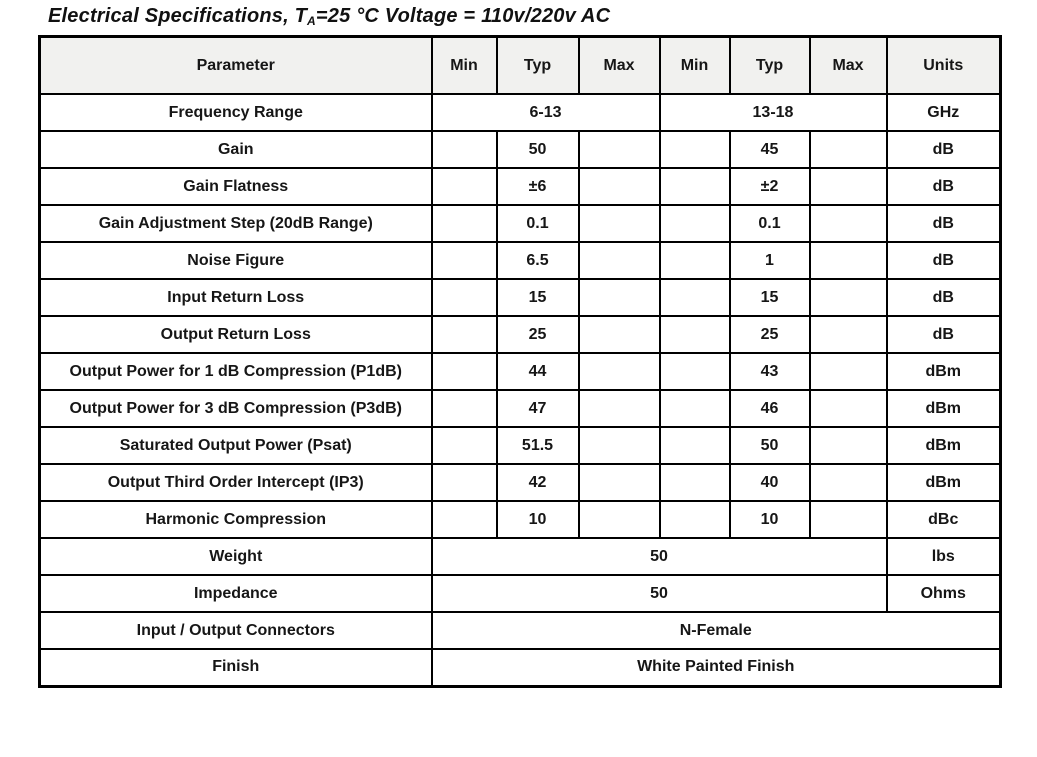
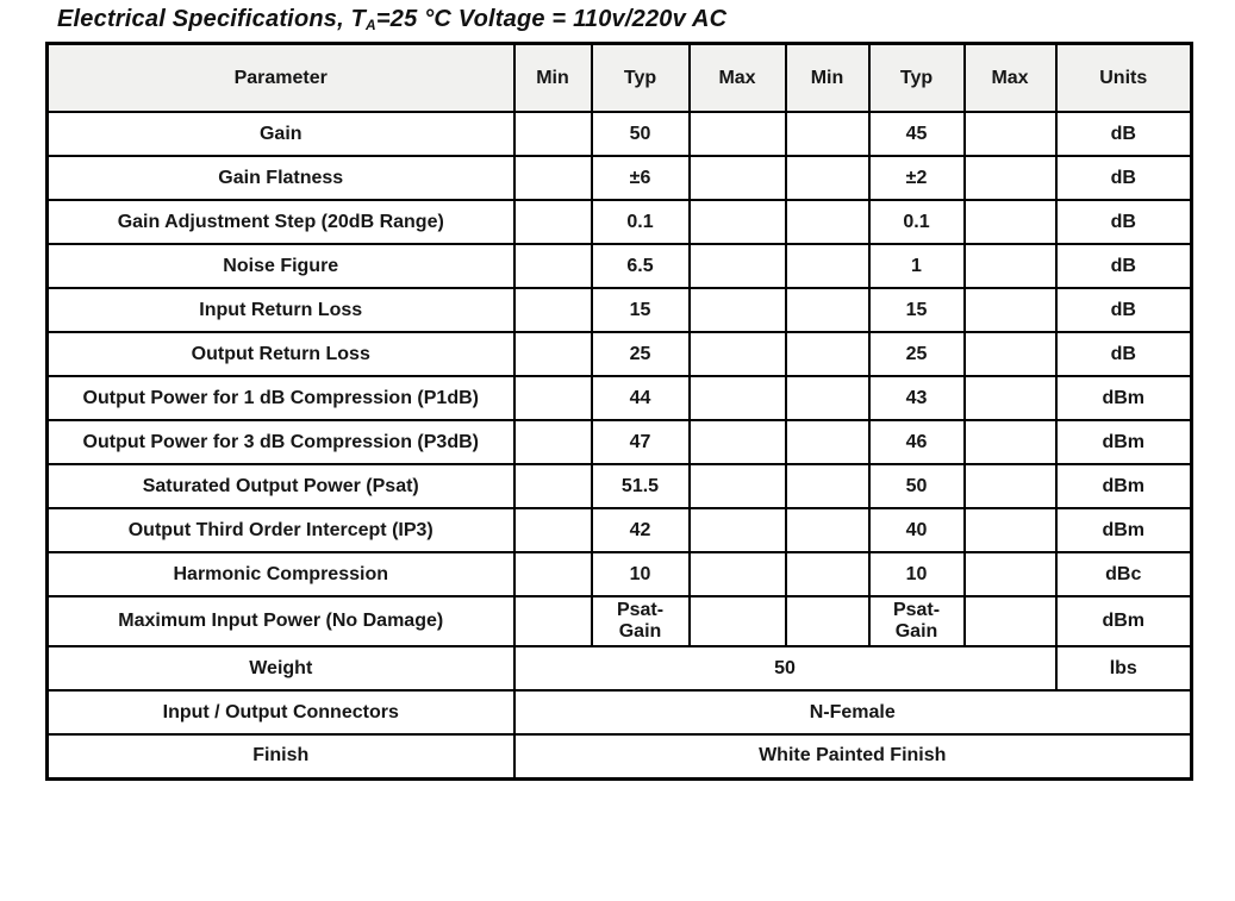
  Electrical Specifications, TA=25 °C Voltage = 110v/220v AC
  Parameter	Min	Typ	Max	Min	Typ	Max	Units
- Frequency Range	6-13	13-18	GHz
  Gain		50			45		dB
  Gain Flatness		±6			±2		dB
  Gain Adjustment Step (20dB Range)		0.1			0.1		dB
  Noise Figure		6.5			1		dB
  Input Return Loss		15			15		dB
  Output Return Loss		25			25		dB
  Output Power for 1 dB Compression (P1dB)		44			43		dBm
  Output Power for 3 dB Compression (P3dB)		47			46		dBm
  Saturated Output Power (Psat)		51.5			50		dBm
  Output Third Order Intercept (IP3)		42			40		dBm
  Harmonic Compression		10			10		dBc
+ Maximum Input Power (No Damage)		Psat- Gain			Psat- Gain		dBm
  Weight	50	lbs
- Impedance	50	Ohms
  Input / Output Connectors	N-Female
  Finish	White Painted Finish
